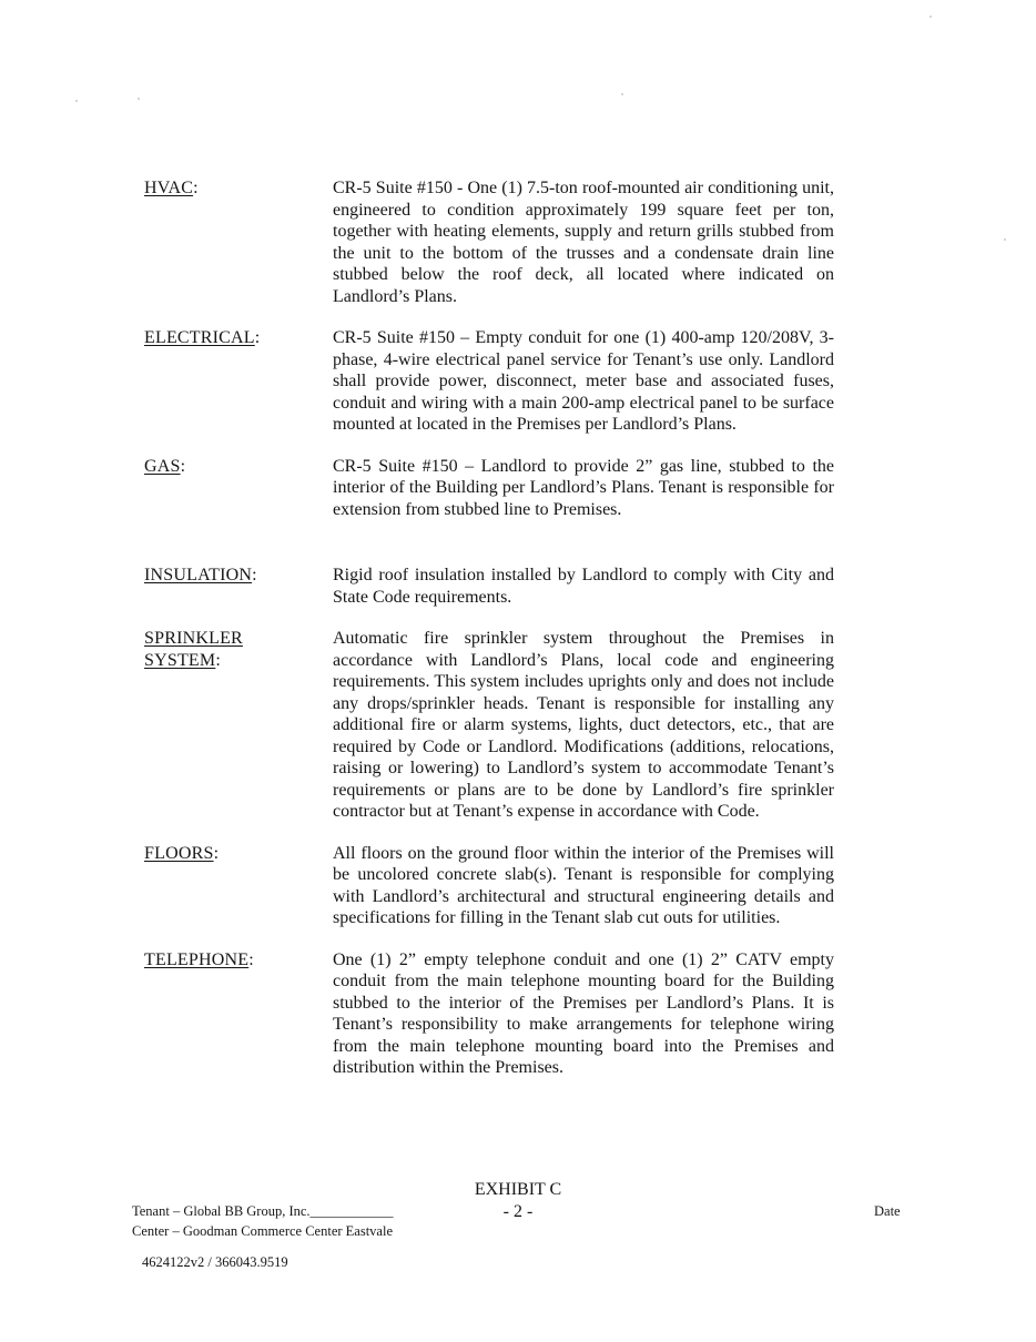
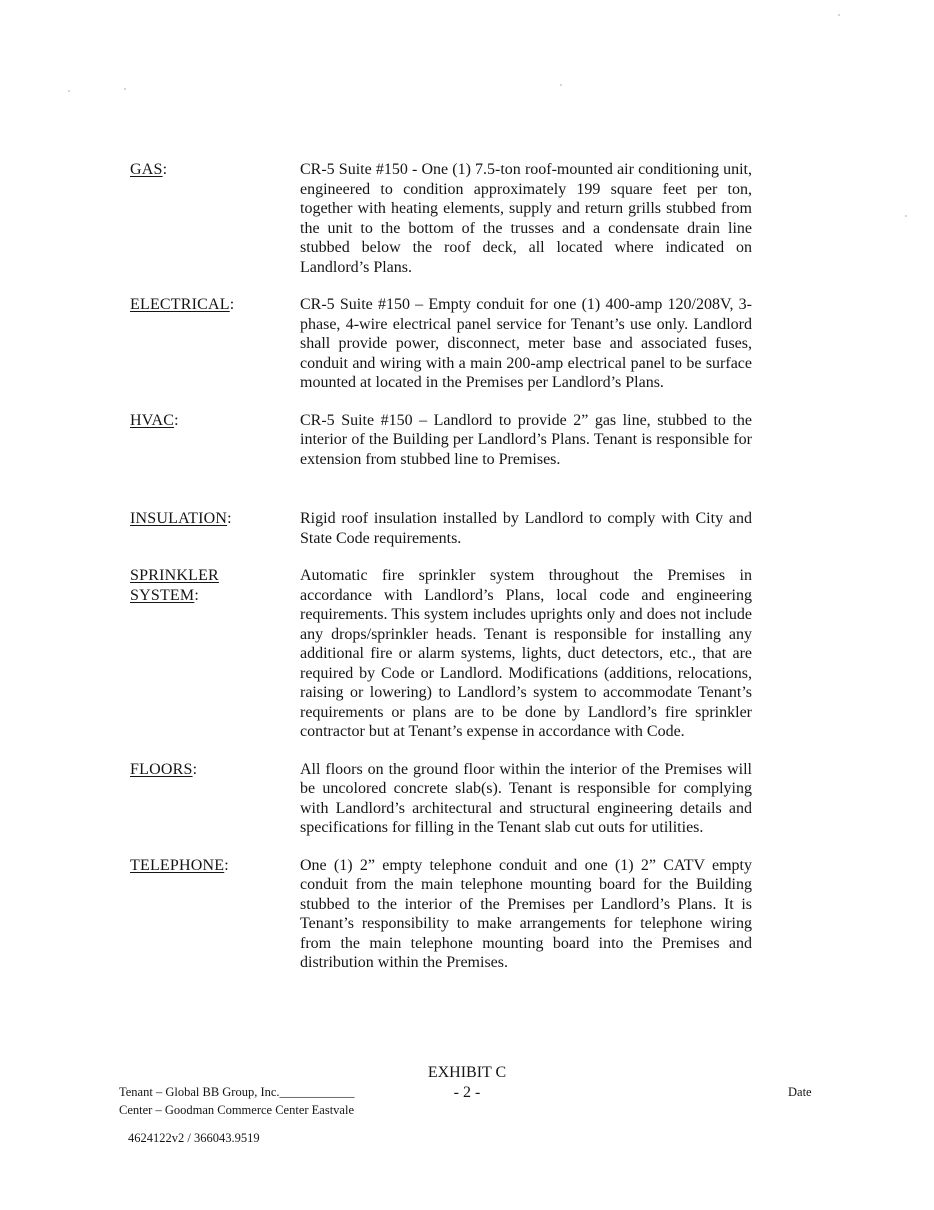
- HVAC:
+ GAS:
  CR-5 Suite #150 - One (1) 7.5-ton roof-mounted air conditioning unit, engineered to condition approximately 199 square feet per ton, together with heating elements, supply and return grills stubbed from the unit to the bottom of the trusses and a condensate drain line stubbed below the roof deck, all located where indicated on Landlord’s Plans.
  ELECTRICAL:
  CR-5 Suite #150 – Empty conduit for one (1) 400-amp 120/208V, 3-phase, 4-wire electrical panel service for Tenant’s use only. Landlord shall provide power, disconnect, meter base and associated fuses, conduit and wiring with a main 200-amp electrical panel to be surface mounted at located in the Premises per Landlord’s Plans.
- GAS:
+ HVAC:
  CR-5 Suite #150 – Landlord to provide 2” gas line, stubbed to the interior of the Building per Landlord’s Plans. Tenant is responsible for extension from stubbed line to Premises.
  INSULATION:
  Rigid roof insulation installed by Landlord to comply with City and State Code requirements.
  SPRINKLER
  SYSTEM:
  Automatic fire sprinkler system throughout the Premises in accordance with Landlord’s Plans, local code and engineering requirements. This system includes uprights only and does not include any drops/sprinkler heads. Tenant is responsible for installing any additional fire or alarm systems, lights, duct detectors, etc., that are required by Code or Landlord. Modifications (additions, relocations, raising or lowering) to Landlord’s system to accommodate Tenant’s requirements or plans are to be done by Landlord’s fire sprinkler contractor but at Tenant’s expense in accordance with Code.
  FLOORS:
  All floors on the ground floor within the interior of the Premises will be uncolored concrete slab(s). Tenant is responsible for complying with Landlord’s architectural and structural engineering details and specifications for filling in the Tenant slab cut outs for utilities.
  TELEPHONE:
  One (1) 2” empty telephone conduit and one (1) 2” CATV empty conduit from the main telephone mounting board for the Building stubbed to the interior of the Premises per Landlord’s Plans. It is Tenant’s responsibility to make arrangements for telephone wiring from the main telephone mounting board into the Premises and distribution within the Premises.
  EXHIBIT C
  - 2 -
  Tenant – Global BB Group, Inc.____________
  Center – Goodman Commerce Center Eastvale
  Date
  4624122v2 / 366043.9519
